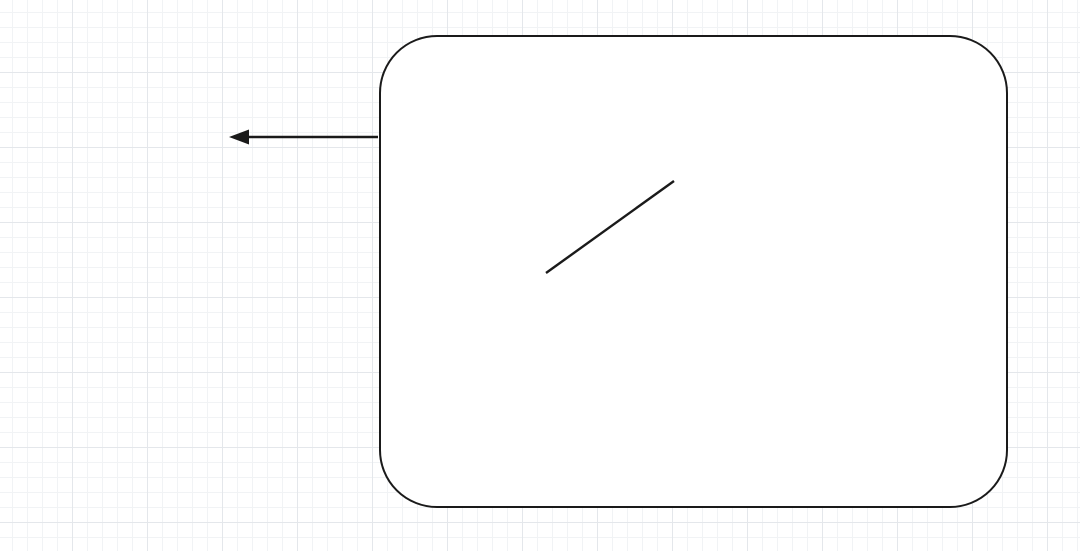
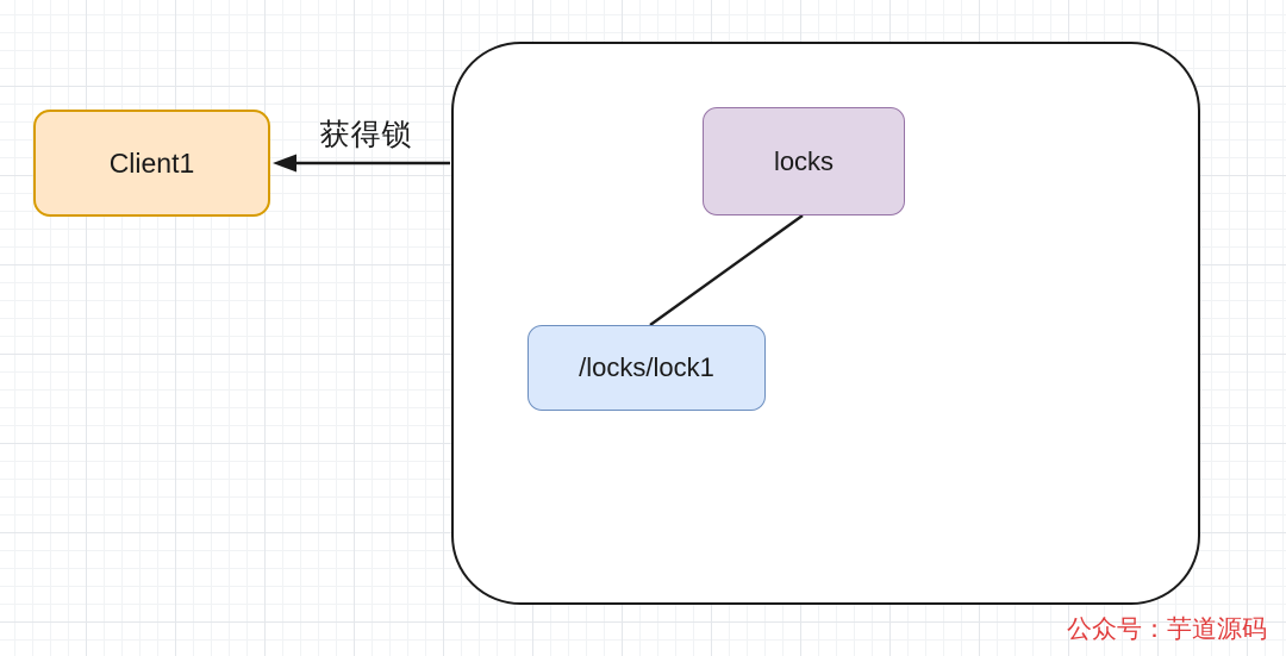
+ Client1
+ locks
+ /locks/lock1
+ 获得锁
+ 公众号：芋道源码
